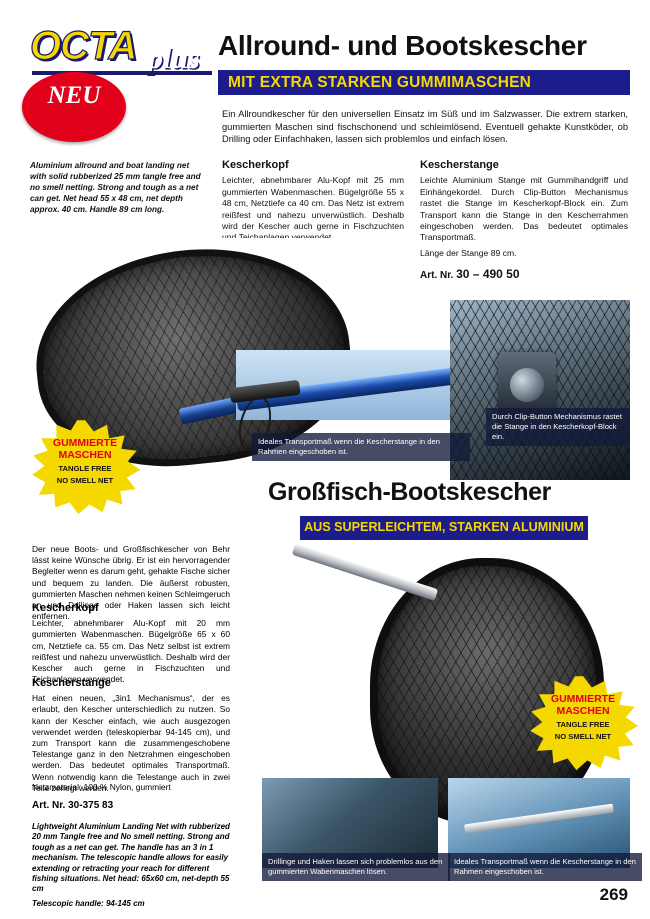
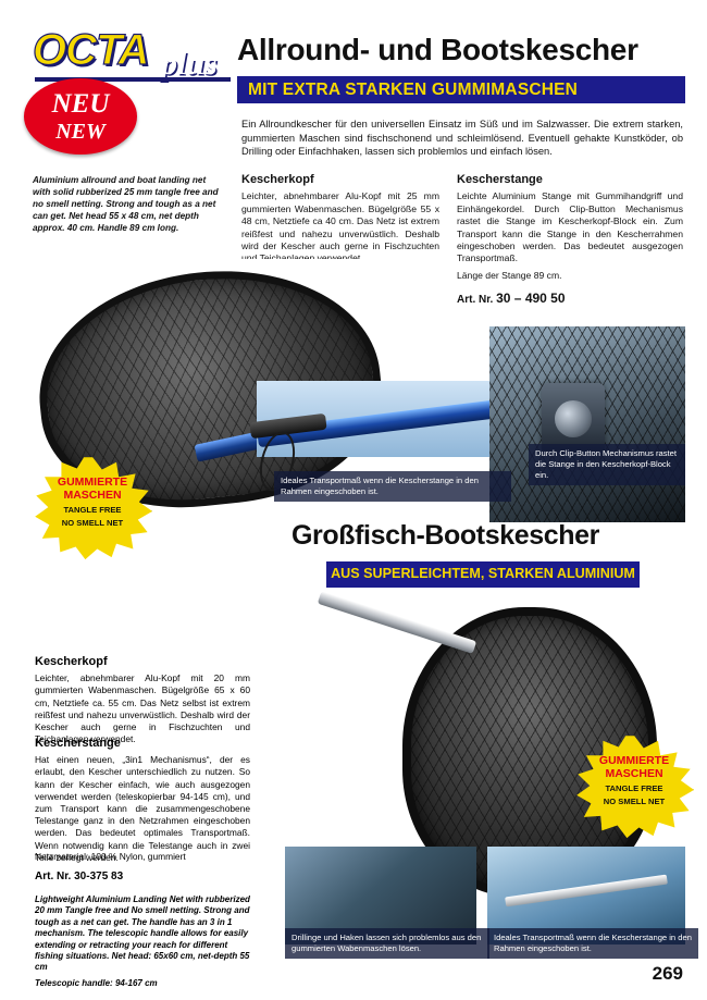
  OCTA
  plus
  NEU
+ NEW
  Allround- und Bootskescher
  MIT EXTRA STARKEN GUMMIMASCHEN
  Ein Allroundkescher für den universellen Einsatz im Süß und im Salzwasser. Die extrem starken, gummierten Maschen sind fischschonend und schleimlösend. Eventuell gehakte Kunstköder, ob Drilling oder Einfachhaken, lassen sich problemlos und einfach lösen.
  Aluminium allround and boat landing net with solid rubberized 25 mm tangle free and no smell netting. Strong and tough as a net can get. Net head 55 x 48 cm, net depth approx. 40 cm. Handle 89 cm long.
  Kescherkopf
  Leichter, abnehmbarer Alu-Kopf mit 25 mm gummierten Wabenmaschen. Bügelgröße 55 x 48 cm, Netztiefe ca 40 cm. Das Netz ist extrem reißfest und nahezu unverwüstlich. Deshalb wird der Kescher auch gerne in Fischzuchten
  Kescherstange
- Leichte Aluminium Stange mit Gummihandgriff und Einhängekordel. Durch Clip-Button Mechanismus rastet die Stange im Kescherkopf-Block ein. Zum Transport kann die Stange in den Kescherrahmen eingeschoben werden. Das bedeutet optimales Transportmaß.
+ Leichte Aluminium Stange mit Gummihandgriff und Einhängekordel. Durch Clip-Button Mechanismus rastet die Stange im Kescherkopf-Block ein. Zum Transport kann die Stange in den Kescherrahmen eingeschoben werden. Das bedeutet ausgezogen Transportmaß.
  Länge der Stange 89 cm.
  Art. Nr. 30 – 490 50
  Ideales Transportmaß wenn die Kescherstange in den Rahmen eingeschoben ist.
  Durch Clip-Button Mechanismus rastet die Stange in den Kescherkopf-Block ein.
  GUMMIERTE
  MASCHEN
  TANGLE FREE
  NO SMELL NET
  Großfisch-Bootskescher
  AUS SUPERLEICHTEM, STARKEN ALUMINIUM
- Der neue Boots- und Großfischkescher von Behr lässt keine Wünsche übrig. Er ist ein hervorragender Begleiter wenn es darum geht, gehakte Fische sicher und bequem zu landen. Die äußerst robusten, gummierten Maschen nehmen keinen Schleimgeruch an und Drillinge oder Haken lassen sich leicht entfernen.
  Kescherkopf
  Leichter, abnehmbarer Alu-Kopf mit 20 mm gummierten Wabenmaschen. Bügelgröße 65 x 60 cm, Netztiefe ca. 55 cm. Das Netz selbst ist extrem reißfest und nahezu unverwüstlich. Deshalb wird der Kescher auch gerne in Fischzuchten und Teichanlagen verwendet.
  Kescherstange
  Hat einen neuen, „3in1 Mechanismus“, der es erlaubt, den Kescher unterschiedlich zu nutzen. So kann der Kescher einfach, wie auch ausgezogen verwendet werden (teleskopierbar 94-145 cm), und zum Transport kann die zusammengeschobene Telestange ganz in den Netzrahmen eingeschoben werden. Das bedeutet optimales Transportmaß. Wenn notwendig kann die Telestange auch in zwei Teile zerlegt werden.
  Netzmaterial: 100 % Nylon, gummiert
  Art. Nr. 30-375 83
  Lightweight Aluminium Landing Net with rubberized 20 mm Tangle free and No smell netting. Strong and tough as a net can get. The handle has an 3 in 1 mechanism. The telescopic handle allows for easily extending or retracting your reach for different fishing situations. Net head: 65x60 cm, net-depth 55 cm
- Telescopic handle: 94-145 cm
+ Telescopic handle: 94-167 cm
  GUMMIERTE
  MASCHEN
  TANGLE FREE
  NO SMELL NET
  Drillinge und Haken lassen sich problemlos aus den gummierten Wabenmaschen lösen.
  Ideales Transportmaß wenn die Kescherstange in den Rahmen eingeschoben ist.
  269
